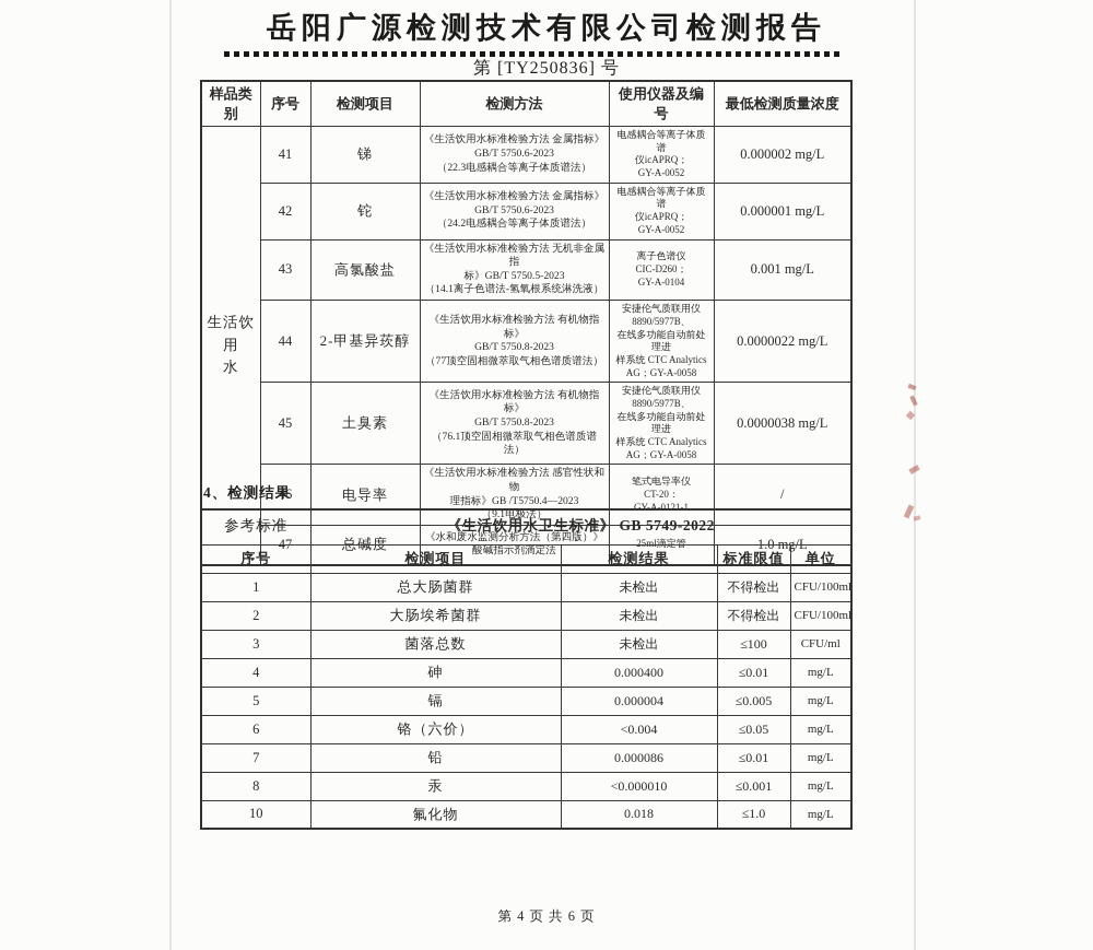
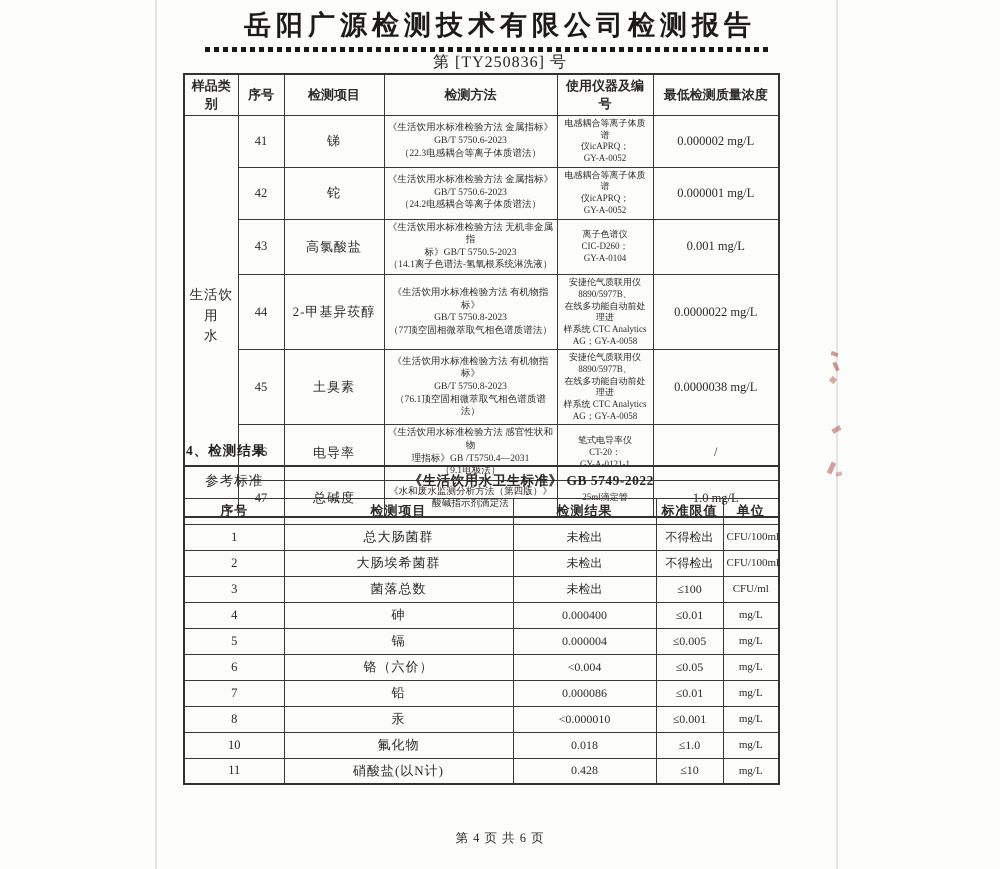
  岳阳广源检测技术有限公司检测报告
  第 [TY250836] 号
  样品类别	序号	检测项目	检测方法	使用仪器及编号	最低检测质量浓度
  生活饮用 水	41	锑	《生活饮用水标准检验方法 金属指标》 GB/T 5750.6-2023 （22.3电感耦合等离子体质谱法）	电感耦合等离子体质谱 仪icAPRQ； GY-A-0052	0.000002 mg/L
  42	铊	《生活饮用水标准检验方法 金属指标》 GB/T 5750.6-2023 （24.2电感耦合等离子体质谱法）	电感耦合等离子体质谱 仪icAPRQ； GY-A-0052	0.000001 mg/L
  43	高氯酸盐	《生活饮用水标准检验方法 无机非金属指 标》GB/T 5750.5-2023 （14.1离子色谱法-氢氧根系统淋洗液）	离子色谱仪 CIC-D260； GY-A-0104	0.001 mg/L
  44	2-甲基异莰醇	《生活饮用水标准检验方法 有机物指标》 GB/T 5750.8-2023 （77顶空固相微萃取气相色谱质谱法）	安捷伦气质联用仪 8890/5977B、 在线多功能自动前处理进 样系统 CTC Analytics AG；GY-A-0058	0.0000022 mg/L
  45	土臭素	《生活饮用水标准检验方法 有机物指标》 GB/T 5750.8-2023 （76.1顶空固相微萃取气相色谱质谱法）	安捷伦气质联用仪 8890/5977B、 在线多功能自动前处理进 样系统 CTC Analytics AG；GY-A-0058	0.0000038 mg/L
- 46	电导率	《生活饮用水标准检验方法 感官性状和物 理指标》GB /T5750.4—2023 （9.1电极法）	笔式电导率仪 CT-20： GY-A-0121-1	/
+ 46	电导率	《生活饮用水标准检验方法 感官性状和物 理指标》GB /T5750.4—2031 （9.1电极法）	笔式电导率仪 CT-20： GY-A-0121-1	/
  47	总碱度	《水和废水监测分析方法（第四版）》 酸碱指示剂滴定法	25ml滴定管	1.0 mg/L
  4、检测结果
  参考标准	《生活饮用水卫生标准》 GB 5749-2022
  序号	检测项目	检测结果	标准限值	单位
  1	总大肠菌群	未检出	不得检出	CFU/100ml
  2	大肠埃希菌群	未检出	不得检出	CFU/100ml
  3	菌落总数	未检出	≤100	CFU/ml
  4	砷	0.000400	≤0.01	mg/L
  5	镉	0.000004	≤0.005	mg/L
  6	铬（六价）	<0.004	≤0.05	mg/L
  7	铅	0.000086	≤0.01	mg/L
  8	汞	<0.000010	≤0.001	mg/L
  10	氟化物	0.018	≤1.0	mg/L
+ 11	硝酸盐(以N计)	0.428	≤10	mg/L
  第 4 页 共 6 页
